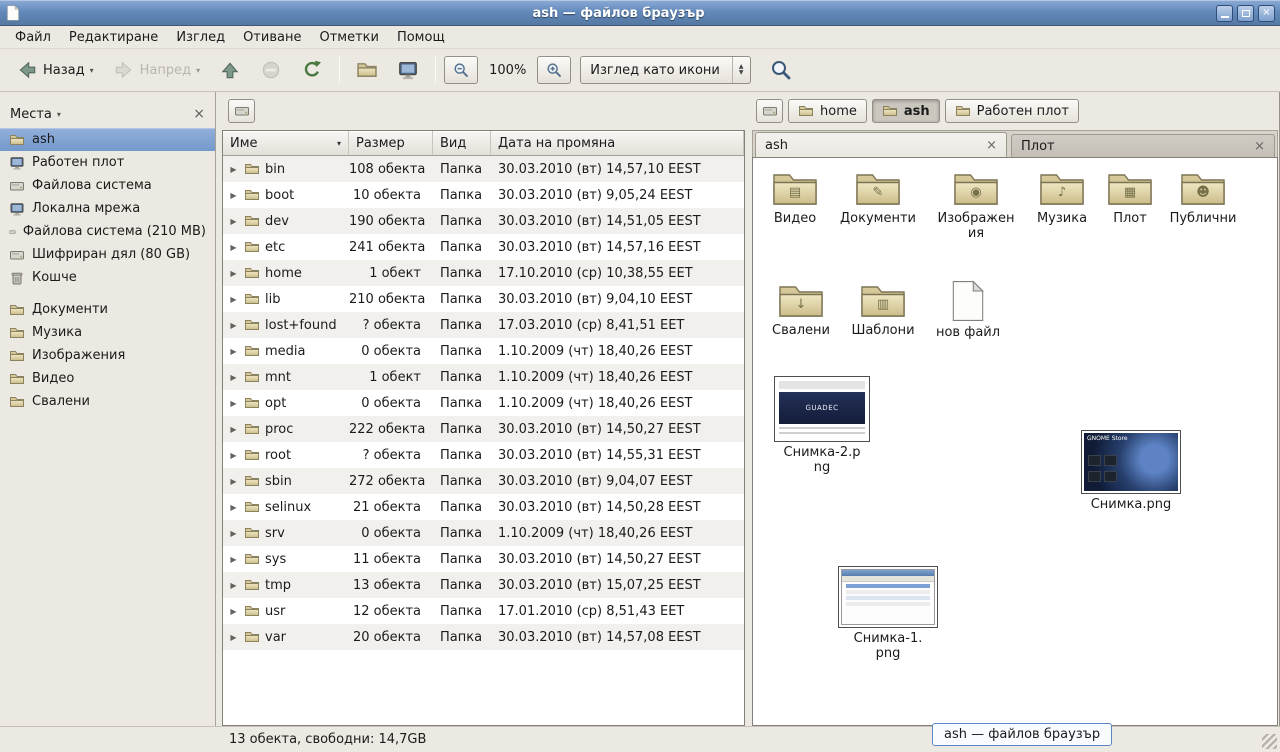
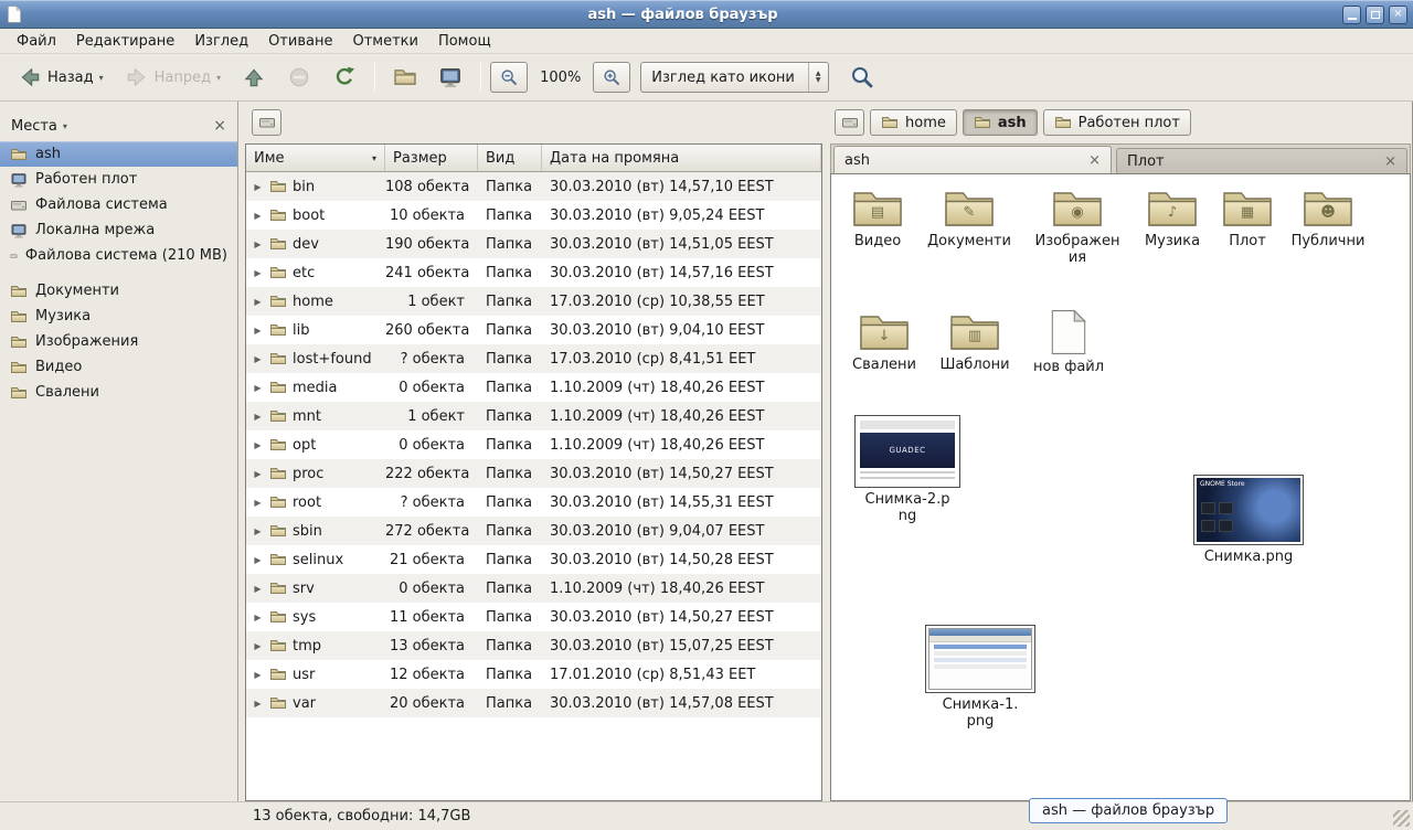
  ash — файлов браузър
  ×
  Файл
  Редактиране
  Изглед
  Отиване
  Отметки
  Помощ
  Назад
  ▾
  Напред
  ▾
  100%
  Изглед като икони
  Места
  ▾
  ×
  ash
  Работен плот
  Файлова система
  Локална мрежа
  Файлова система (210 MB)
- Шифриран дял (80 GB)
- Кошче
  Документи
  Музика
  Изображения
  Видео
  Свалени
  Име
  ▾
  Размер
  Вид
  Дата на промяна
  ▶
  bin
  108 обекта
  Папка
  30.03.2010 (вт) 14,57,10 EEST
  ▶
  boot
  10 обекта
  Папка
  30.03.2010 (вт) 9,05,24 EEST
  ▶
  dev
  190 обекта
  Папка
  30.03.2010 (вт) 14,51,05 EEST
  ▶
  etc
  241 обекта
  Папка
  30.03.2010 (вт) 14,57,16 EEST
  ▶
  home
  1 обект
  Папка
- 17.10.2010 (ср) 10,38,55 EET
+ 17.03.2010 (ср) 10,38,55 EET
  ▶
  lib
- 210 обекта
+ 260 обекта
  Папка
  30.03.2010 (вт) 9,04,10 EEST
  ▶
  lost+found
  ? обекта
  Папка
  17.03.2010 (ср) 8,41,51 EET
  ▶
  media
  0 обекта
  Папка
  1.10.2009 (чт) 18,40,26 EEST
  ▶
  mnt
  1 обект
  Папка
  1.10.2009 (чт) 18,40,26 EEST
  ▶
  opt
  0 обекта
  Папка
  1.10.2009 (чт) 18,40,26 EEST
  ▶
  proc
  222 обекта
  Папка
  30.03.2010 (вт) 14,50,27 EEST
  ▶
  root
  ? обекта
  Папка
  30.03.2010 (вт) 14,55,31 EEST
  ▶
  sbin
  272 обекта
  Папка
  30.03.2010 (вт) 9,04,07 EEST
  ▶
  selinux
  21 обекта
  Папка
  30.03.2010 (вт) 14,50,28 EEST
  ▶
  srv
  0 обекта
  Папка
  1.10.2009 (чт) 18,40,26 EEST
  ▶
  sys
  11 обекта
  Папка
  30.03.2010 (вт) 14,50,27 EEST
  ▶
  tmp
  13 обекта
  Папка
  30.03.2010 (вт) 15,07,25 EEST
  ▶
  usr
  12 обекта
  Папка
  17.01.2010 (ср) 8,51,43 EET
  ▶
  var
  20 обекта
  Папка
  30.03.2010 (вт) 14,57,08 EEST
  home
  ash
  Работен плот
  ash
  ×
  Плот
  ×
  ▤
  Видео
  ✎
  Документи
  ◉
  Изображения
  ♪
  Музика
  ▦
  Плот
  ☻
  Публични
  ↓
  Свалени
  ▥
  Шаблони
  нов файл
  GUADEC
  Снимка-2.png
  Снимка.png
  Снимка-1.png
  13 обекта, свободни: 14,7GB
  ash — файлов браузър
